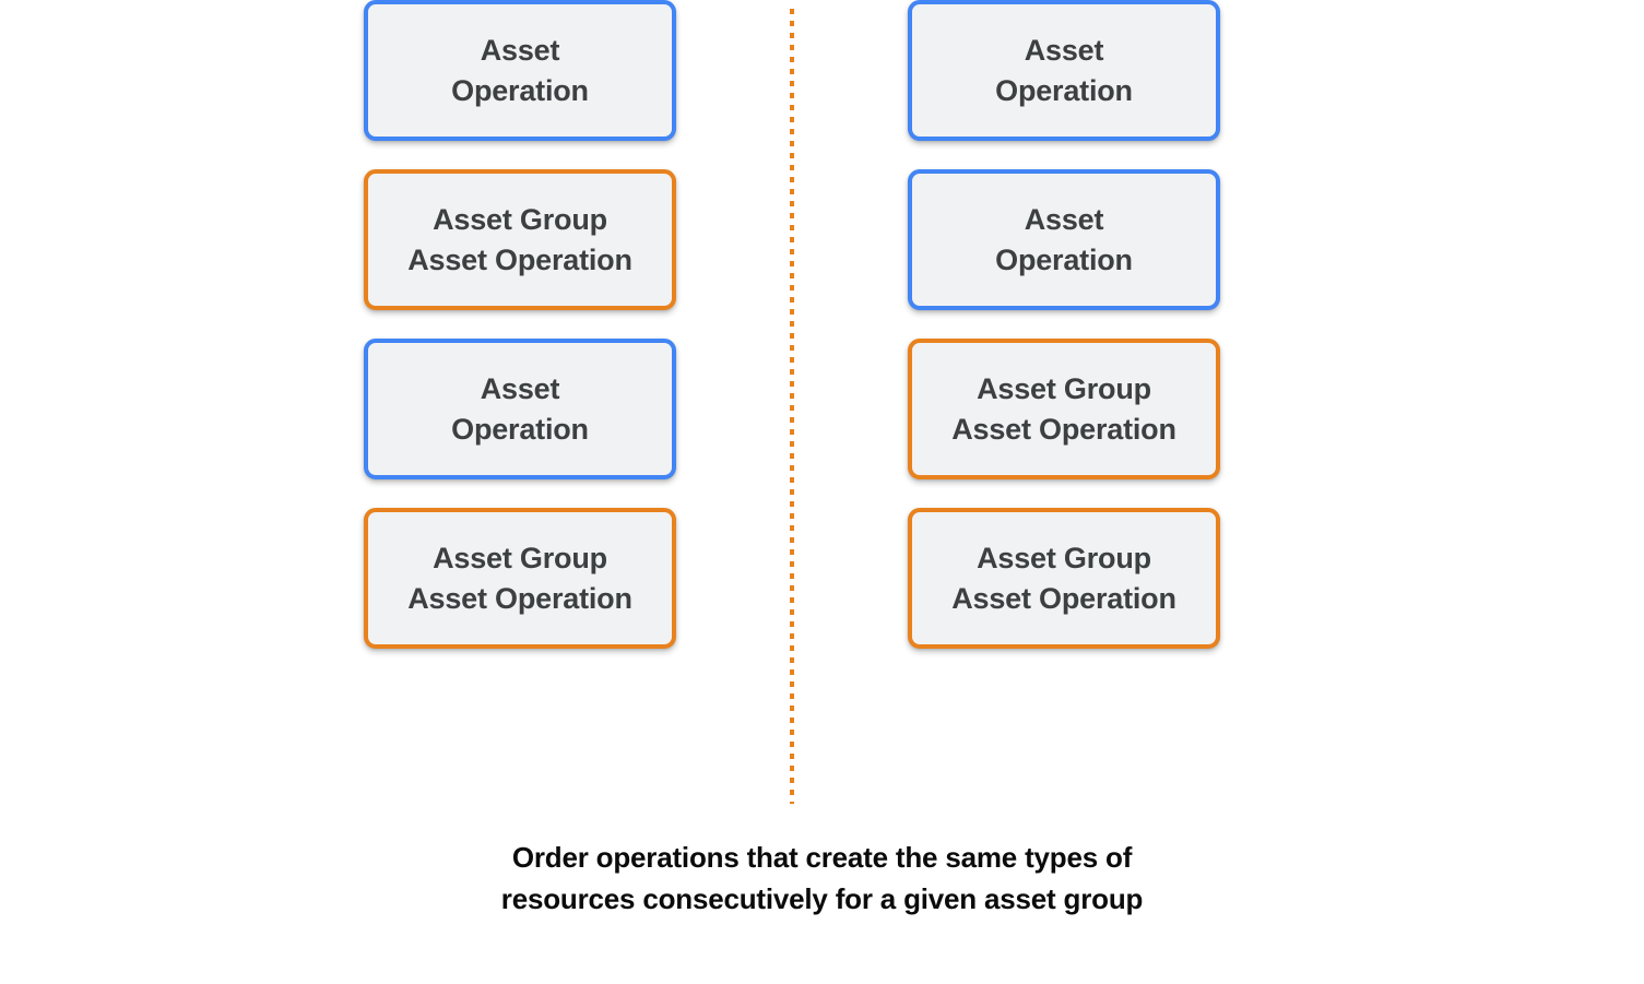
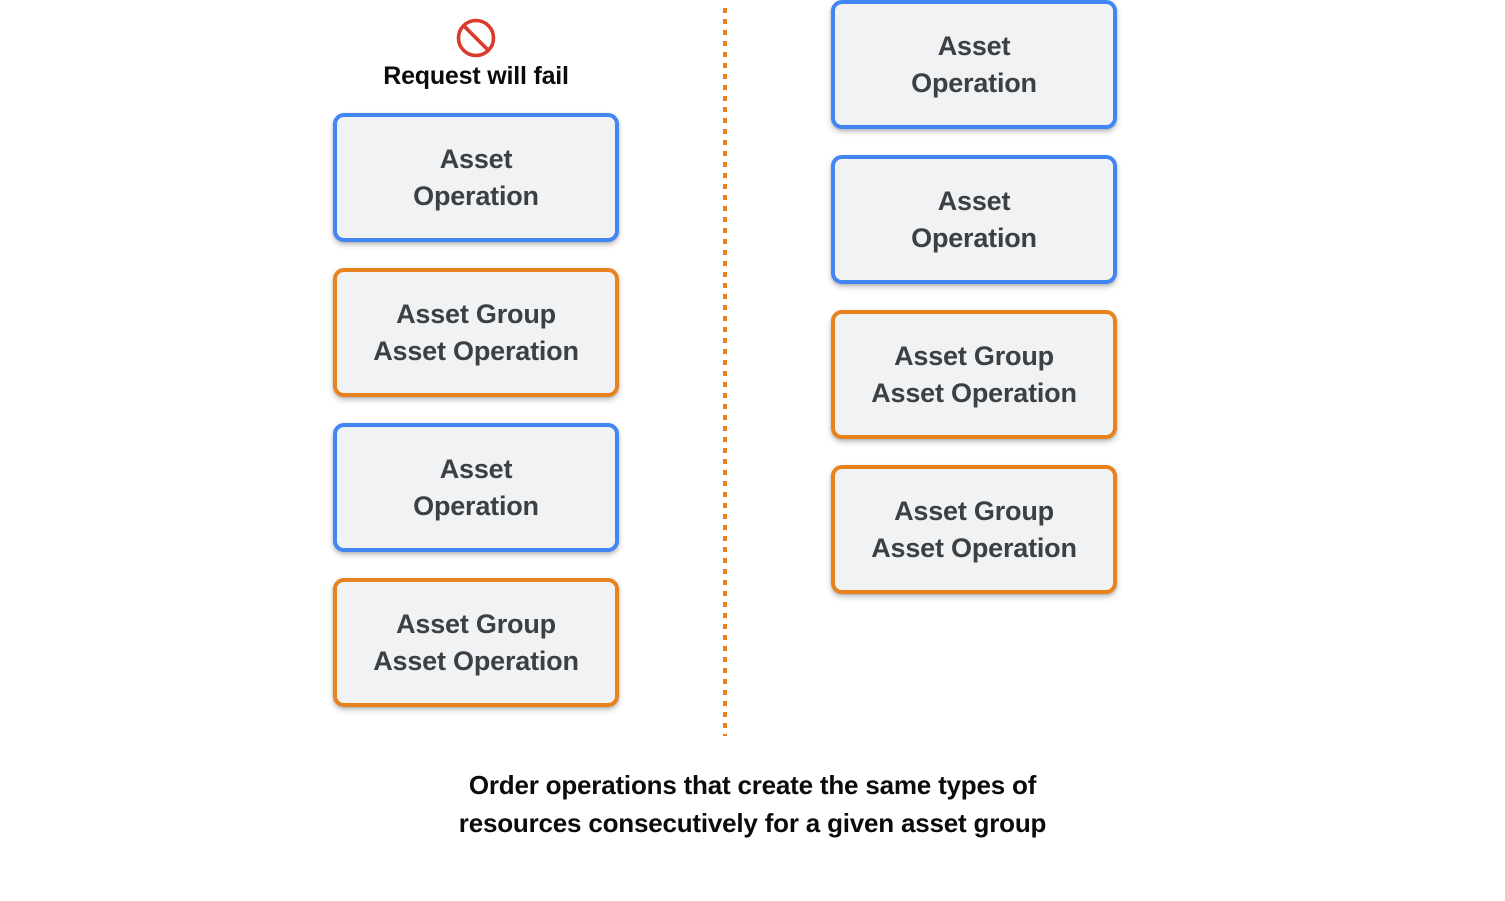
+ Request will fail
  Asset
  Operation
  Asset Group
  Asset Operation
  Asset
  Operation
  Asset Group
  Asset Operation
  Asset
  Operation
  Asset
  Operation
  Asset Group
  Asset Operation
  Asset Group
  Asset Operation
  Order operations that create the same types of
  resources consecutively for a given asset group
